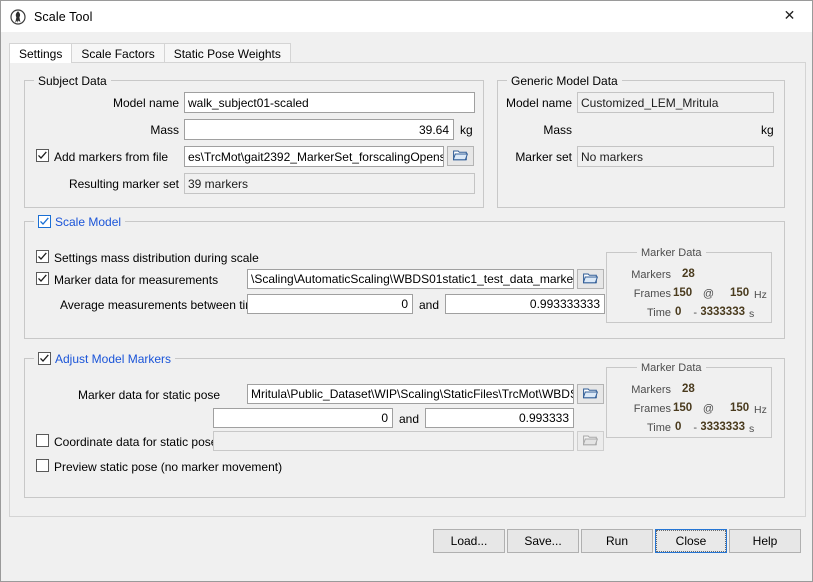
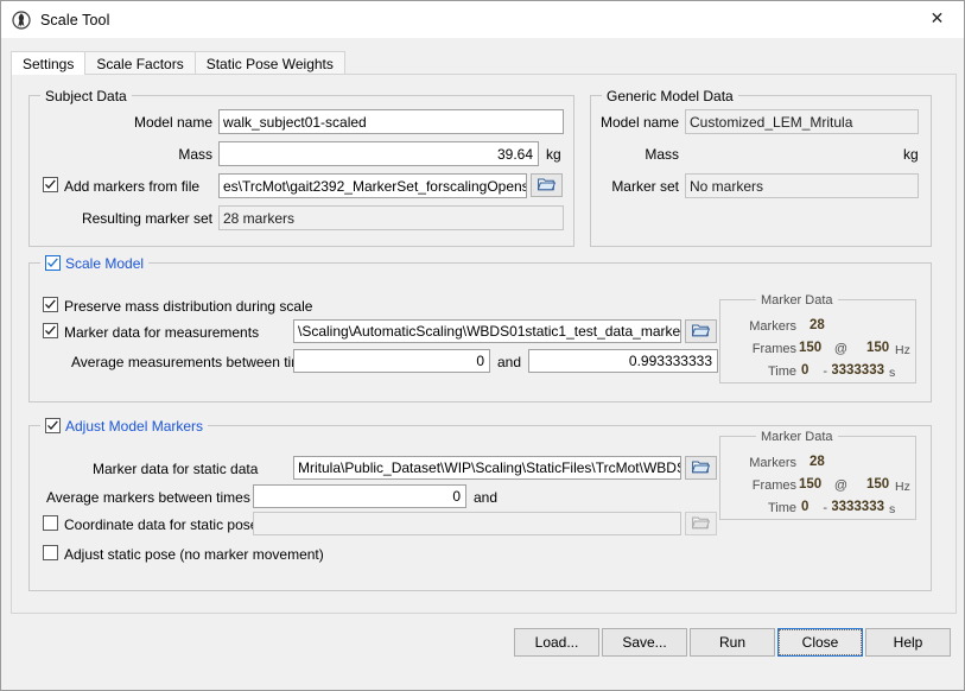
  Scale Tool
  ✕
  Settings
  Scale Factors
  Static Pose Weights
  Subject Data
  Model name
  walk_subject01-scaled
  Mass
  39.64
  kg
  Add markers from file
  es\TrcMot\gait2392_MarkerSet_forscalingOpens
  Resulting marker set
- 39 markers
+ 28 markers
  Generic Model Data
  Model name
  Customized_LEM_Mritula
  Mass
  kg
  Marker set
  No markers
  Scale Model
- Settings mass distribution during scale
+ Preserve mass distribution during scale
  Marker data for measurements
  \Scaling\AutomaticScaling\WBDS01static1_test_data_marke
  Average measurements between ti
  0
  and
  0.993333333
  Marker Data
  Markers
  28
  Frames
  150
  @
  150
  Hz
  Time
  0
  -
  s
  Adjust Model Markers
- Marker data for static pose
+ Marker data for static data
  Mritula\Public_Dataset\WIP\Scaling\StaticFiles\TrcMot\WBD
+ Average markers between times
  0
  and
- 0.993333
  Coordinate data for static pos
- Preview static pose (no marker movement)
+ Adjust static pose (no marker movement)
  Marker Data
  Markers
  28
  Frames
  150
  @
  150
  Hz
  Time
  0
  -
  s
  Load...
  Save...
  Run
  Close
  Help
